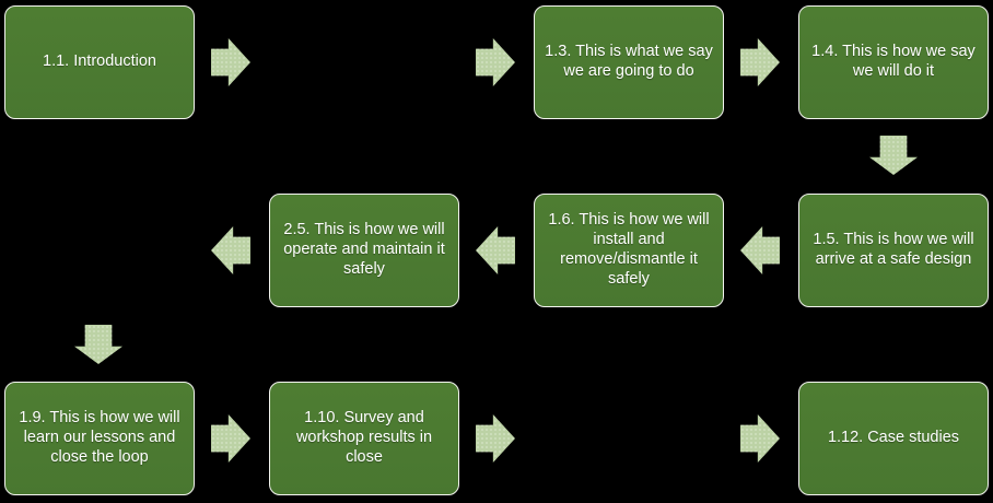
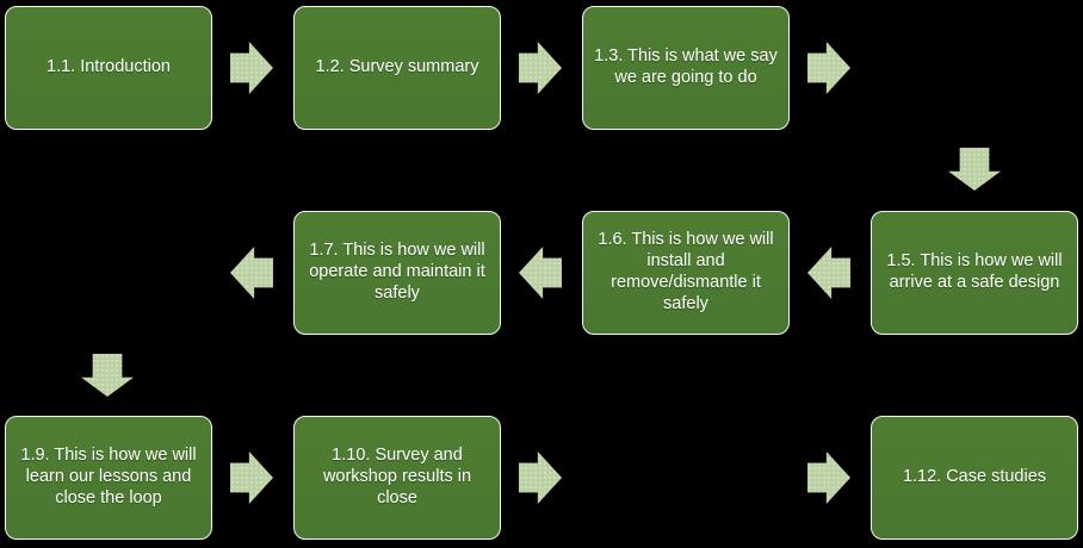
  1.1. Introduction
+ 1.2. Survey summary
  1.3. This is what we say we are going to do
- 1.4. This is how we say we will do it
  1.5. This is how we will arrive at a safe design
  1.6. This is how we will install and remove/dismantle it safely
- 2.5. This is how we will operate and maintain it safely
+ 1.7. This is how we will operate and maintain it safely
  1.9. This is how we will learn our lessons and close the loop
  1.10. Survey and workshop results in close
  1.12. Case studies
